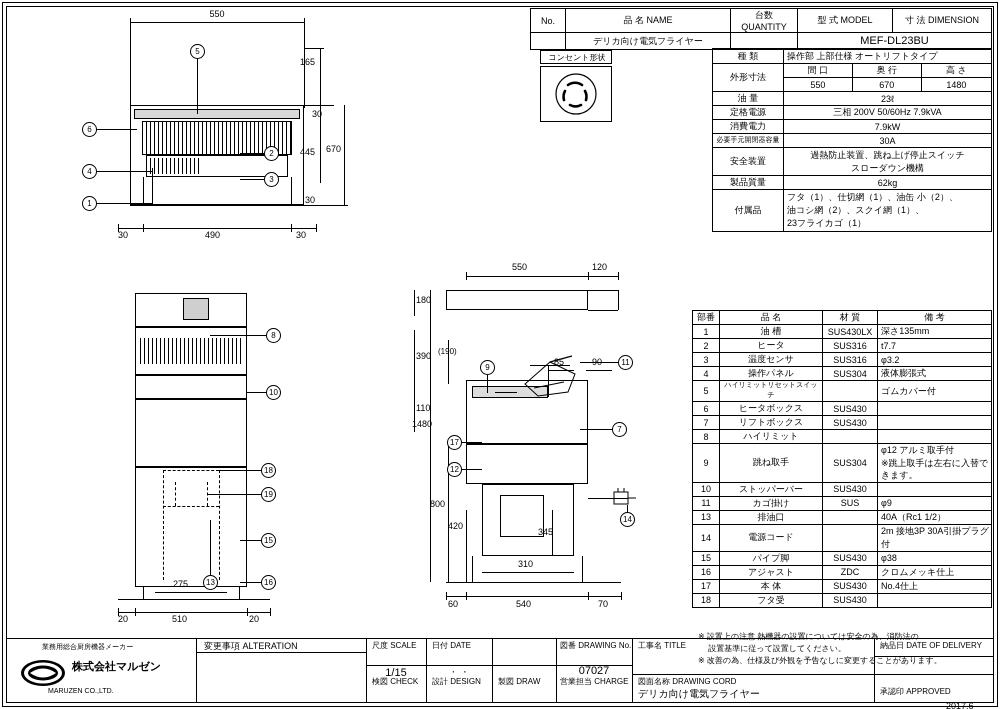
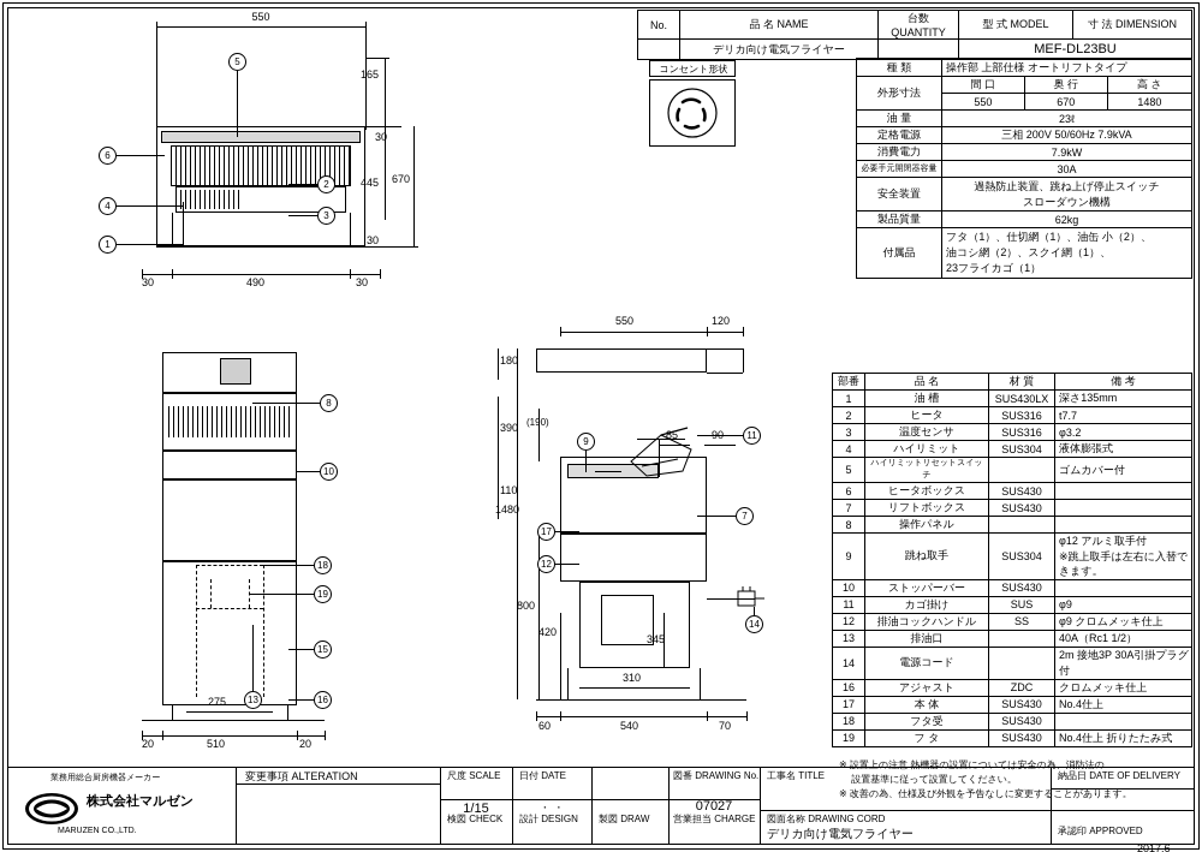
  No.	品 名 NAME	台数 QUANTITY	型 式 MODEL	寸 法 DIMENSION
  	デリカ向け電気フライヤー		MEF-DL23BU
  コンセント形状
  種 類	操作部 上部仕様 オートリフトタイプ
  外形寸法	間 口	奥 行	高 さ
  550	670	1480
  油 量	23ℓ
  定格電源	三相 200V 50/60Hz 7.9kVA
  消費電力	7.9kW
  安全装置	過熱防止装置、跳ね上げ停止スイッチ スローダウン機構
  製品質量	62kg
  付属品	フタ（1）、仕切網（1）、油缶 小（2）、 油コシ網（2）、スクイ網（1）、 23フライカゴ（1）
  部番	品 名	材 質	備 考
  1	油 槽	SUS430LX	深さ135mm
  2	ヒータ	SUS316	t7.7
  3	温度センサ	SUS316	φ3.2
- 4	操作パネル	SUS304	液体膨張式
+ 4	ハイリミット	SUS304	液体膨張式
  6	ヒータボックス	SUS430
  7	リフトボックス	SUS430
- 8	ハイリミット
+ 8	操作パネル
  9	跳ね取手	SUS304	φ12 アルミ取手付 ※跳上取手は左右に入替できます。
  10	ストッパーバー	SUS430
  11	カゴ掛け	SUS	φ9
+ 12	排油コックハンドル	SS	φ9 クロムメッキ仕上
  13	排油口		40A（Rc1 1/2）
  14	電源コード		2m 接地3P 30A引掛プラグ付
- 15	パイプ脚	SUS430	φ38
  16	アジャスト	ZDC	クロムメッキ仕上
  17	本 体	SUS430	No.4仕上
  18	フタ受	SUS430
+ 19	フ タ	SUS430	No.4仕上 折りたたみ式
  ※ 設置上の注意 熱機器の設置については安全の為、消防法の
  設置基準に従って設置してください。
  ※ 改善の為、仕様及び外観を予告なしに変更することがあります。
  550
  165
  445
  670
  30
  30
  490
  30
  5
  6
  4
  1
  2
  3
  20
  510
  20
  275
  8
  10
  18
  19
  15
  16
  13
  550
  120
  480
  180
  (190)
  390
  110
  800
  420
  345
  85
  310
  60
  540
  70
  9
  11
  7
  17
  12
  14
  株式会社マルゼン
  変更事項 ALTERATION
  尺度 SCALE
  1/15
  日付 DATE
  ・ ・
  図番 DRAWING No.
  07027
  工事名 TITLE
  納品日 DATE OF DELIVERY
  検図 CHECK
  設計 DESIGN
  製図 DRAW
  営業担当 CHARGE
  図面名称 DRAWING CORD
  デリカ向け電気フライヤー
  承認印 APPROVED
  2017.6
